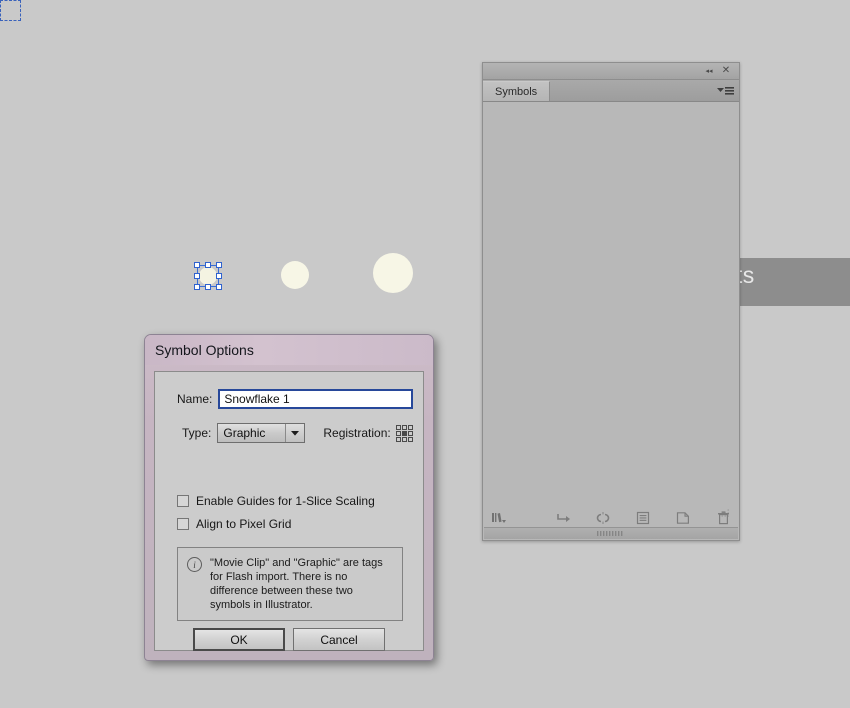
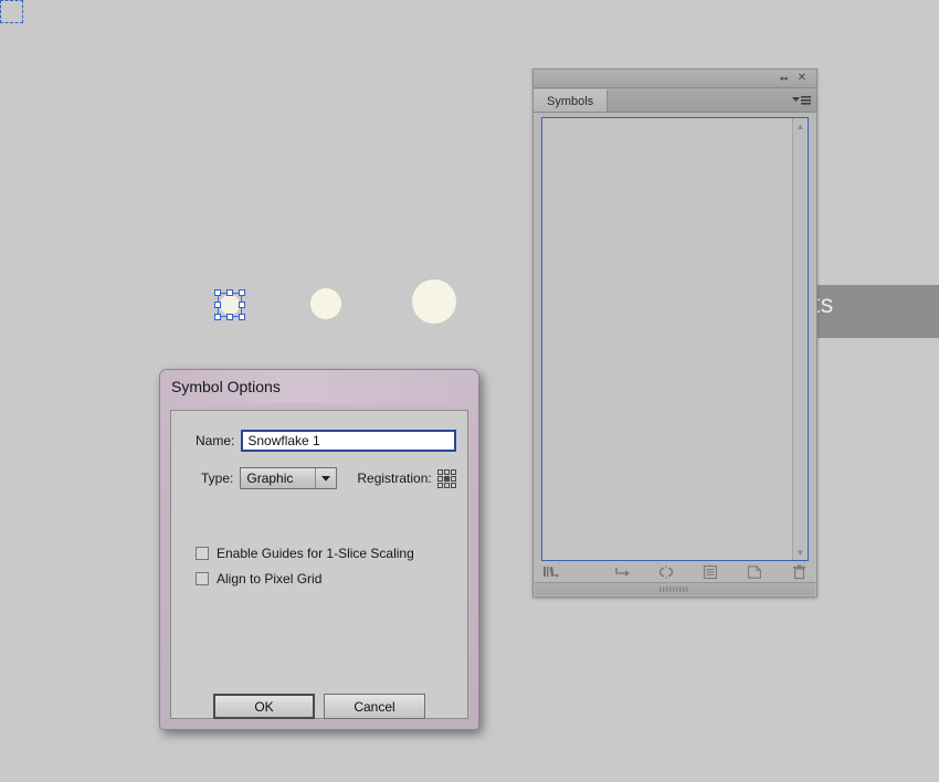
  ✕
  Symbols
+ ▲
+ ▼
  Symbol Options
  Name:
  Snowflake 1
  Type:
  Graphic
  Registration:
  Enable Guides for 1-Slice Scaling
  Align to Pixel Grid
- i
- "Movie Clip" and "Graphic" are tags for Flash import. There is no difference between these two symbols in Illustrator.
  OK
  Cancel
